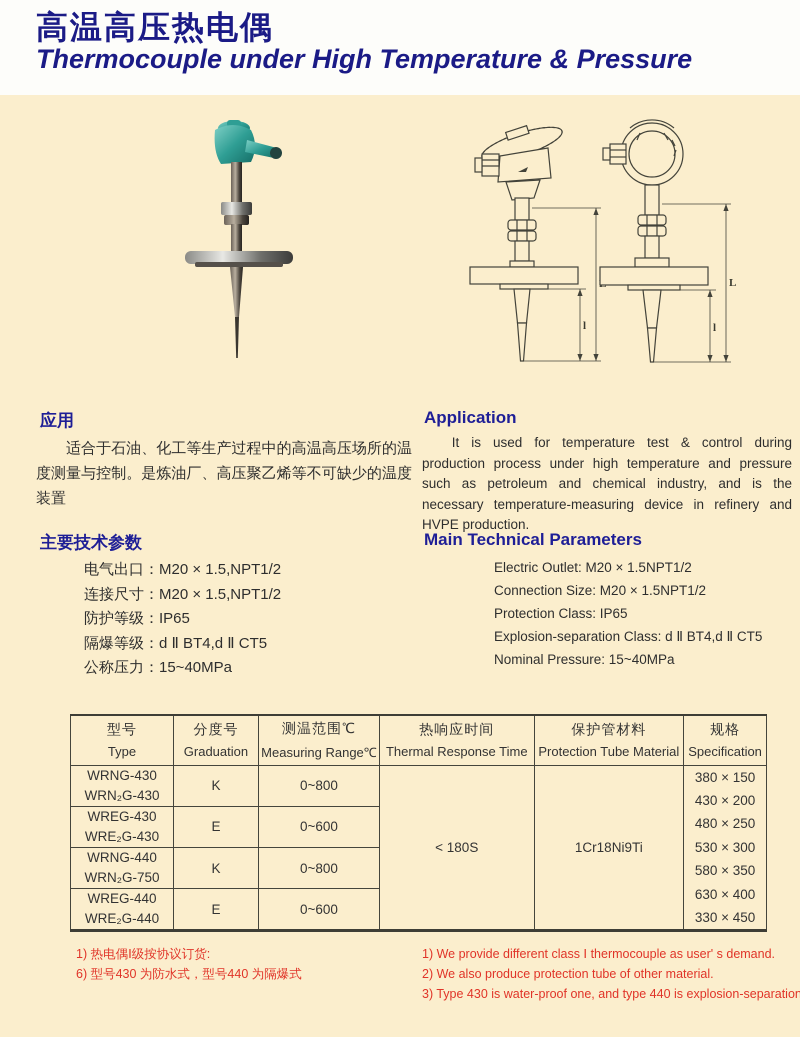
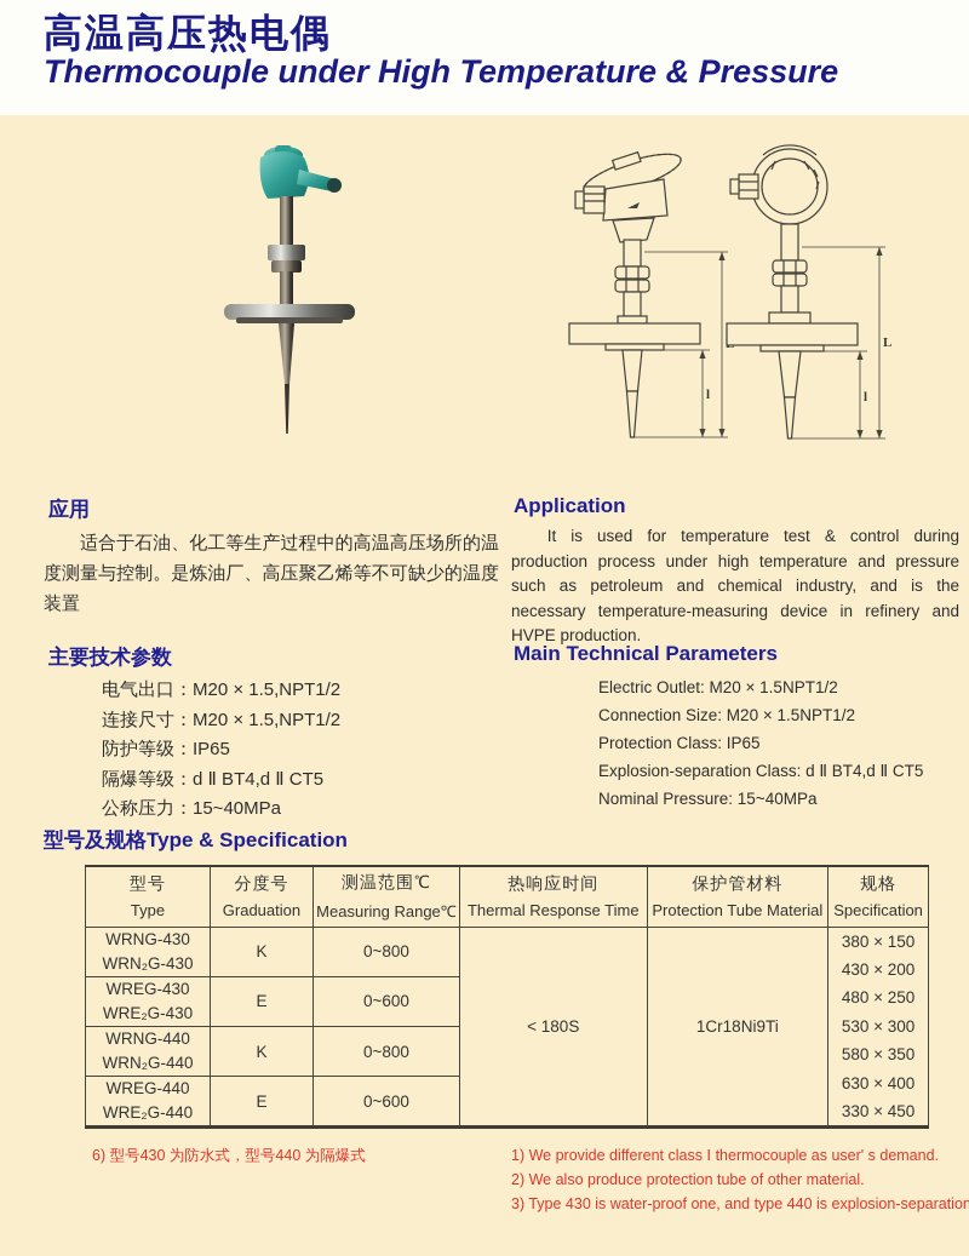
  高温高压热电偶
  Thermocouple under High Temperature & Pressure
  l
  L
  l
  应用
  适合于石油、化工等生产过程中的高温高压场所的温度测量与控制。是炼油厂、高压聚乙烯等不可缺少的温度装置
  Application
  It is used for temperature test & control during production process under high temperature and pressure such as petroleum and chemical industry, and is the necessary temperature-measuring device in refinery and HVPE production.
  主要技术参数
  电气出口：M20 × 1.5,NPT1/2
  连接尺寸：M20 × 1.5,NPT1/2
  防护等级：IP65
  隔爆等级：d Ⅱ BT4,d Ⅱ CT5
  公称压力：15~40MPa
  Main Technical Parameters
  Electric Outlet: M20 × 1.5NPT1/2
  Connection Size: M20 × 1.5NPT1/2
  Protection Class: IP65
  Explosion-separation Class: d Ⅱ BT4,d Ⅱ CT5
  Nominal Pressure: 15~40MPa
+ 型号及规格Type & Specification
  型号 Type	分度号 Graduation	测温范围℃ Measuring Range℃	热响应时间 Thermal Response Time	保护管材料 Protection Tube Material	规格 Specification
  WRNG-430 WRN₂G-430	K	0~800	< 180S	1Cr18Ni9Ti	380 × 150 430 × 200 480 × 250 530 × 300 580 × 350 630 × 400 330 × 450
  WREG-430 WRE₂G-430	E	0~600
- WRNG-440 WRN₂G-750	K	0~800
+ WRNG-440 WRN₂G-440	K	0~800
  WREG-440 WRE₂G-440	E	0~600
- 1) 热电偶Ⅰ级按协议订货:
  6) 型号430 为防水式，型号440 为隔爆式
  1) We provide different class Ⅰ thermocouple as user' s demand.
  2) We also produce protection tube of other material.
  3) Type 430 is water-proof one, and type 440 is explosion-separation
